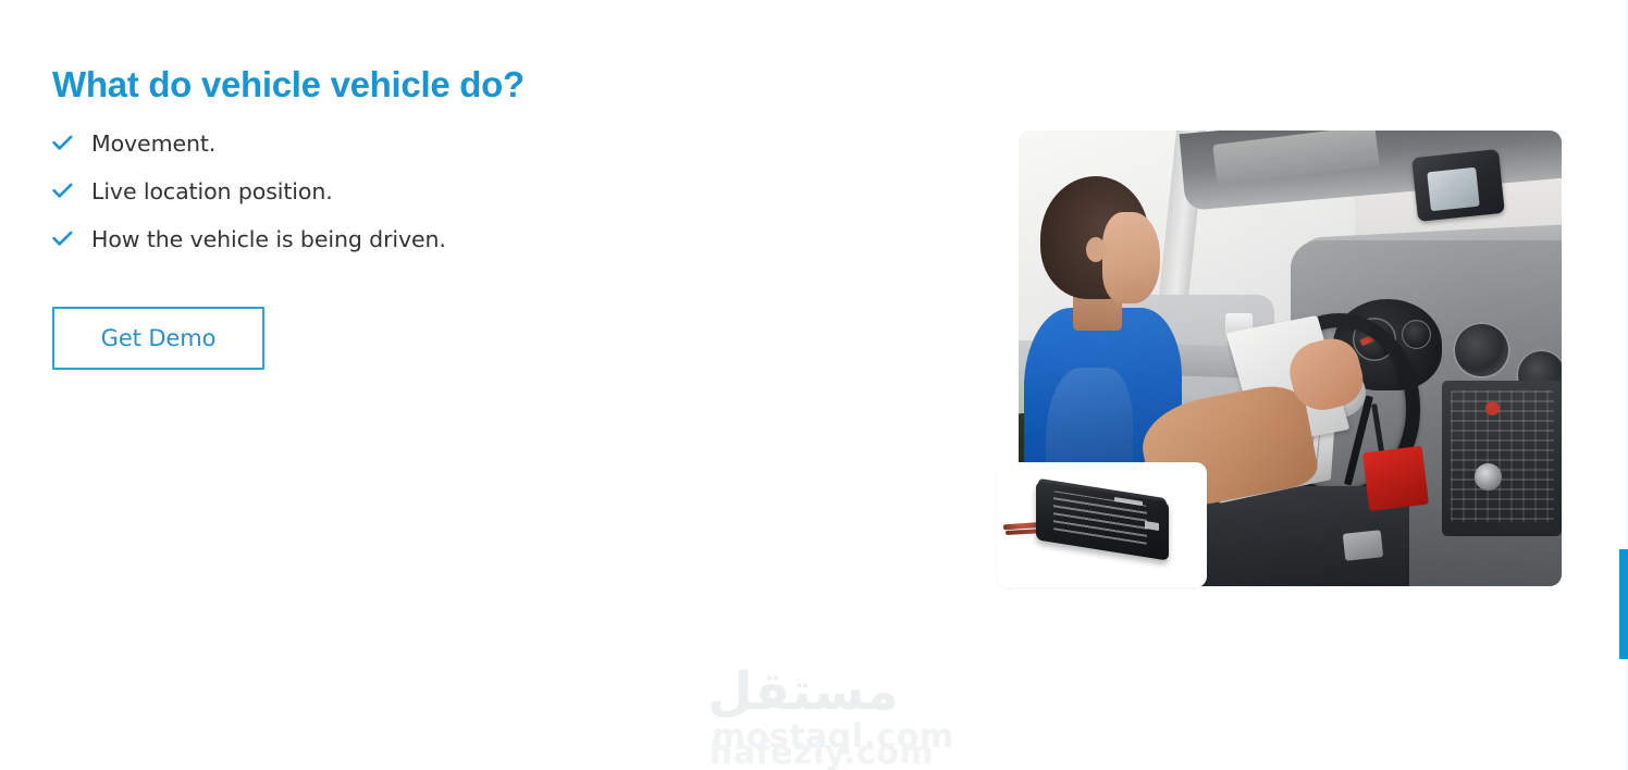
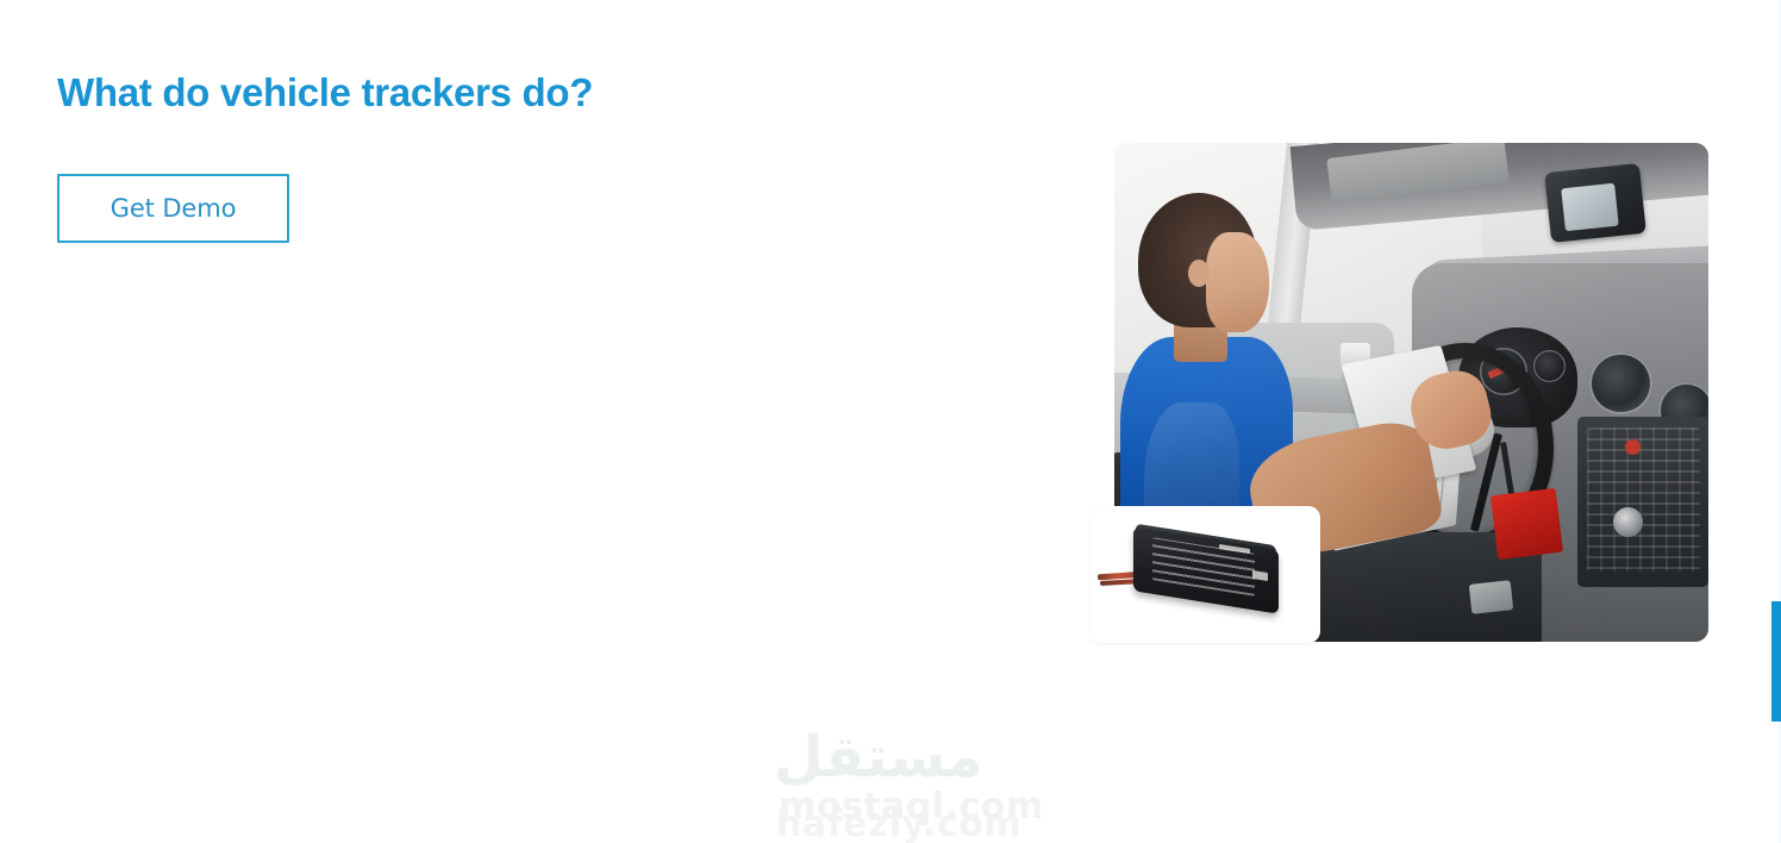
- What do vehicle vehicle do?
+ What do vehicle trackers do?
- Movement.
- Live location position.
- How the vehicle is being driven.
  Get Demo
